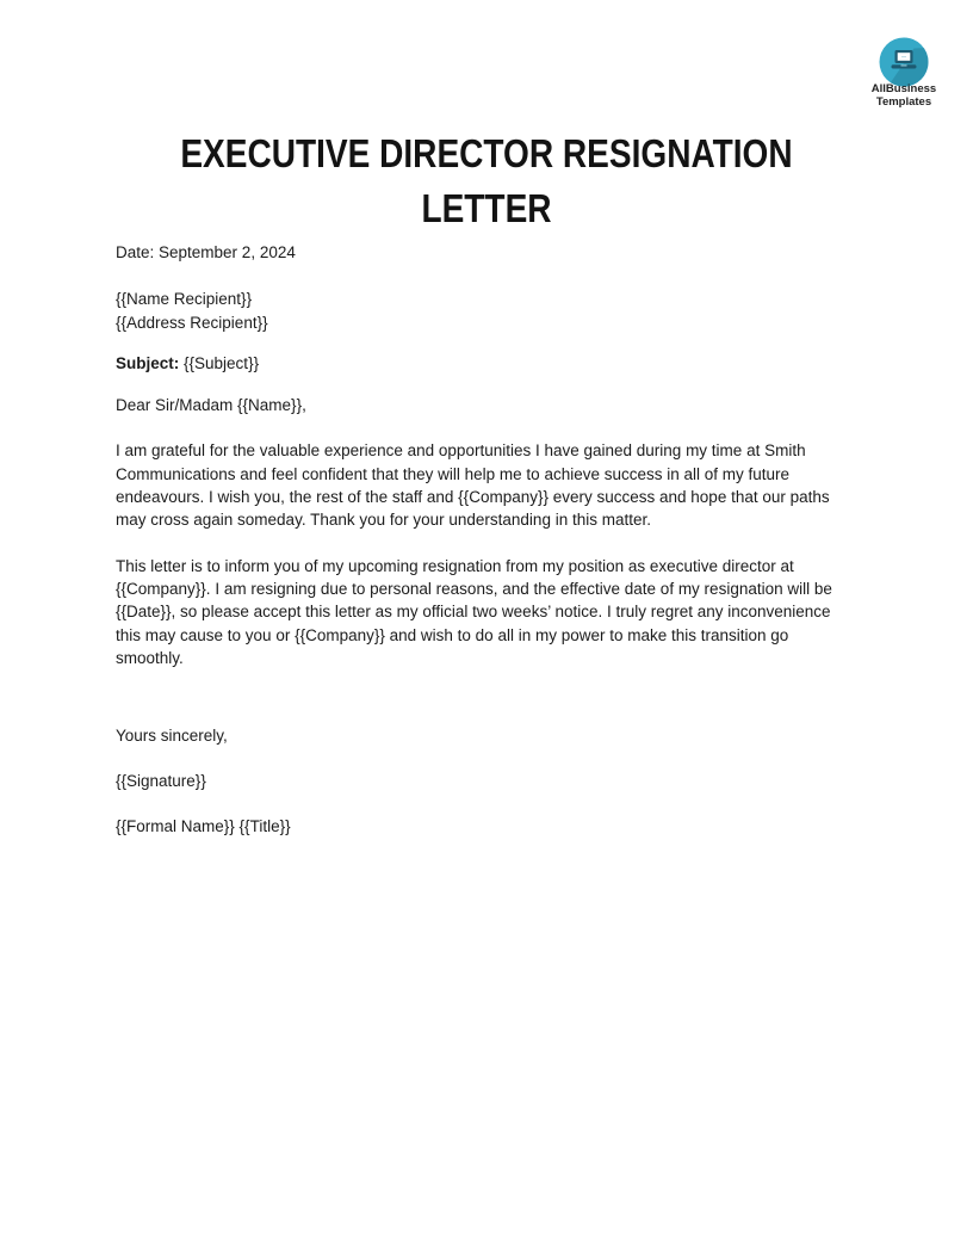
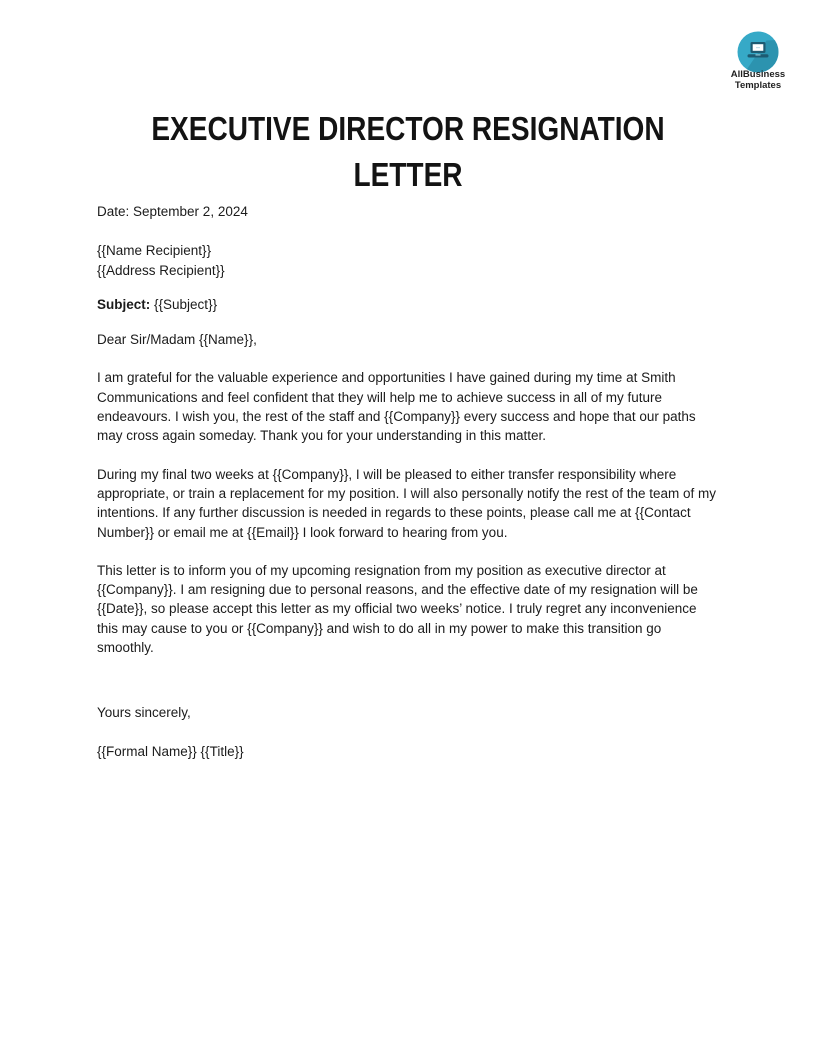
  AllBusiness
  Templates
  EXECUTIVE DIRECTOR RESIGNATION
  LETTER
  Date: September 2, 2024
  {{Name Recipient}}
  {{Address Recipient}}
  Subject: {{Subject}}
  Dear Sir/Madam {{Name}},
  I am grateful for the valuable experience and opportunities I have gained during my time at Smith Communications and feel confident that they will help me to achieve success in all of my future endeavours. I wish you, the rest of the staff and {{Company}} every success and hope that our paths may cross again someday. Thank you for your understanding in this matter.
+ During my final two weeks at {{Company}}, I will be pleased to either transfer responsibility where appropriate, or train a replacement for my position. I will also personally notify the rest of the team of my intentions. If any further discussion is needed in regards to these points, please call me at {{Contact Number}} or email me at {{Email}} I look forward to hearing from you.
  This letter is to inform you of my upcoming resignation from my position as executive director at {{Company}}. I am resigning due to personal reasons, and the effective date of my resignation will be {{Date}}, so please accept this letter as my official two weeks’ notice. I truly regret any inconvenience this may cause to you or {{Company}} and wish to do all in my power to make this transition go smoothly.
  Yours sincerely,
- {{Signature}}
  {{Formal Name}} {{Title}}
